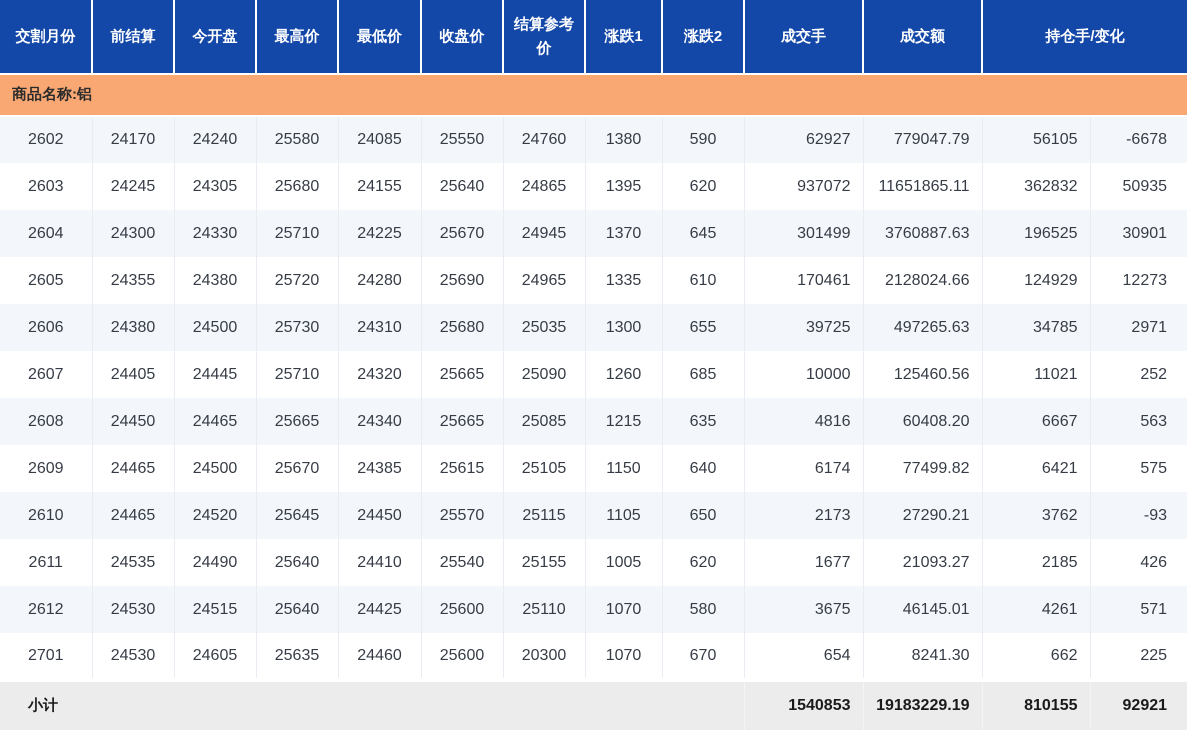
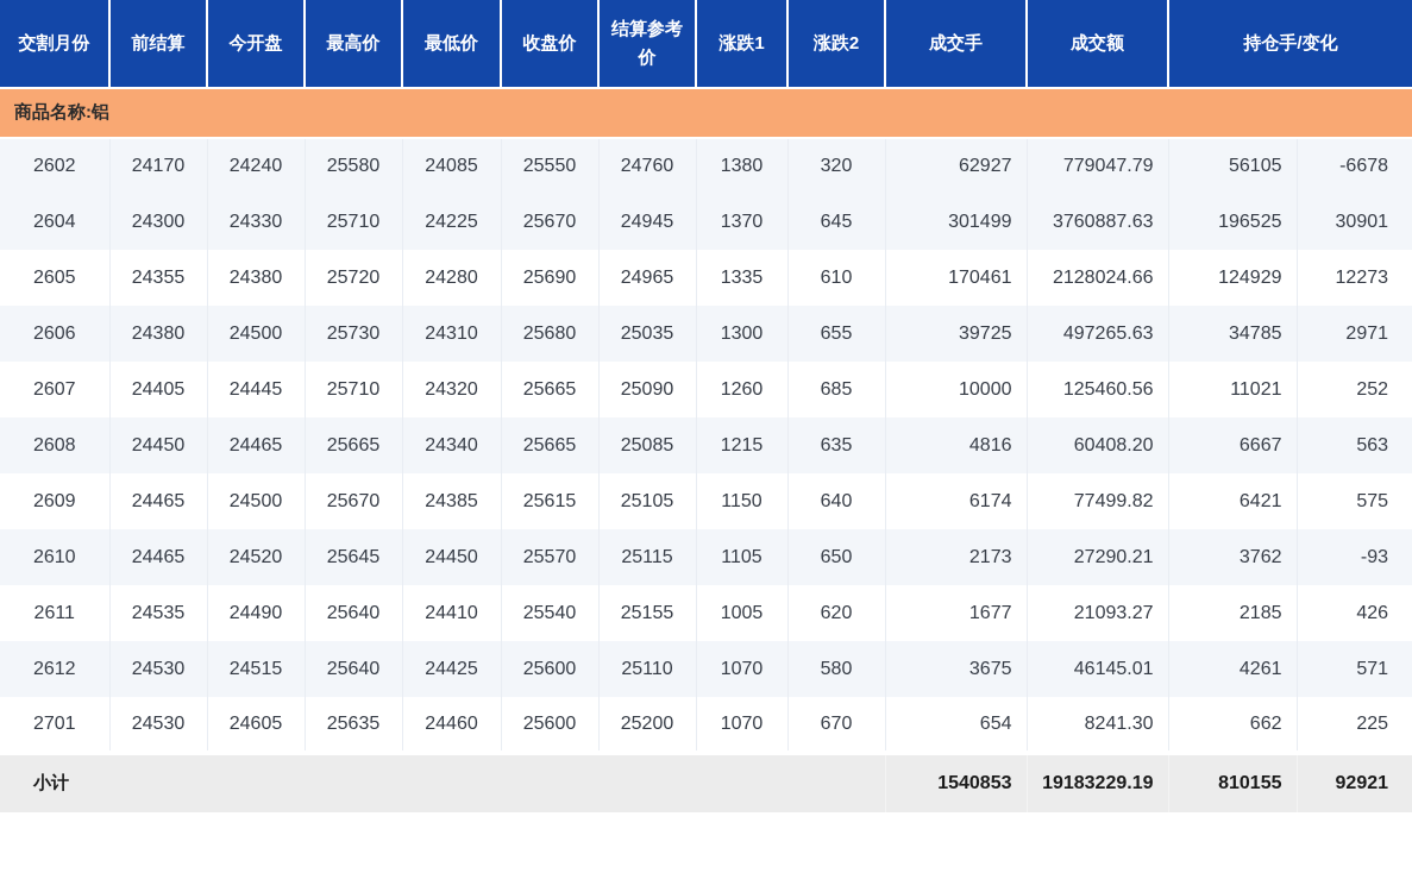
  交割月份	前结算	今开盘	最高价	最低价	收盘价	结算参考价	涨跌1	涨跌2	成交手	成交额	持仓手/变化
  商品名称:铝
- 2602	24170	24240	25580	24085	25550	24760	1380	590	62927	779047.79	56105	-6678
+ 2602	24170	24240	25580	24085	25550	24760	1380	320	62927	779047.79	56105	-6678
- 2603	24245	24305	25680	24155	25640	24865	1395	620	937072	11651865.11	362832	50935
  2604	24300	24330	25710	24225	25670	24945	1370	645	301499	3760887.63	196525	30901
  2605	24355	24380	25720	24280	25690	24965	1335	610	170461	2128024.66	124929	12273
  2606	24380	24500	25730	24310	25680	25035	1300	655	39725	497265.63	34785	2971
  2607	24405	24445	25710	24320	25665	25090	1260	685	10000	125460.56	11021	252
  2608	24450	24465	25665	24340	25665	25085	1215	635	4816	60408.20	6667	563
  2609	24465	24500	25670	24385	25615	25105	1150	640	6174	77499.82	6421	575
  2610	24465	24520	25645	24450	25570	25115	1105	650	2173	27290.21	3762	-93
  2611	24535	24490	25640	24410	25540	25155	1005	620	1677	21093.27	2185	426
  2612	24530	24515	25640	24425	25600	25110	1070	580	3675	46145.01	4261	571
- 2701	24530	24605	25635	24460	25600	20300	1070	670	654	8241.30	662	225
+ 2701	24530	24605	25635	24460	25600	25200	1070	670	654	8241.30	662	225
  小计	1540853	19183229.19	810155	92921
